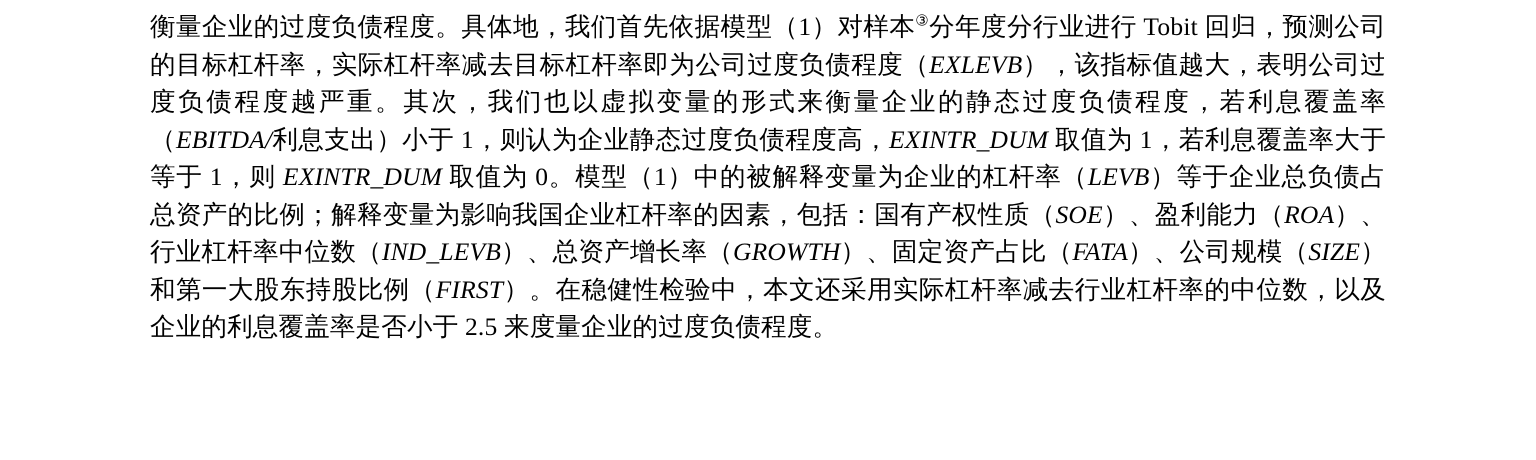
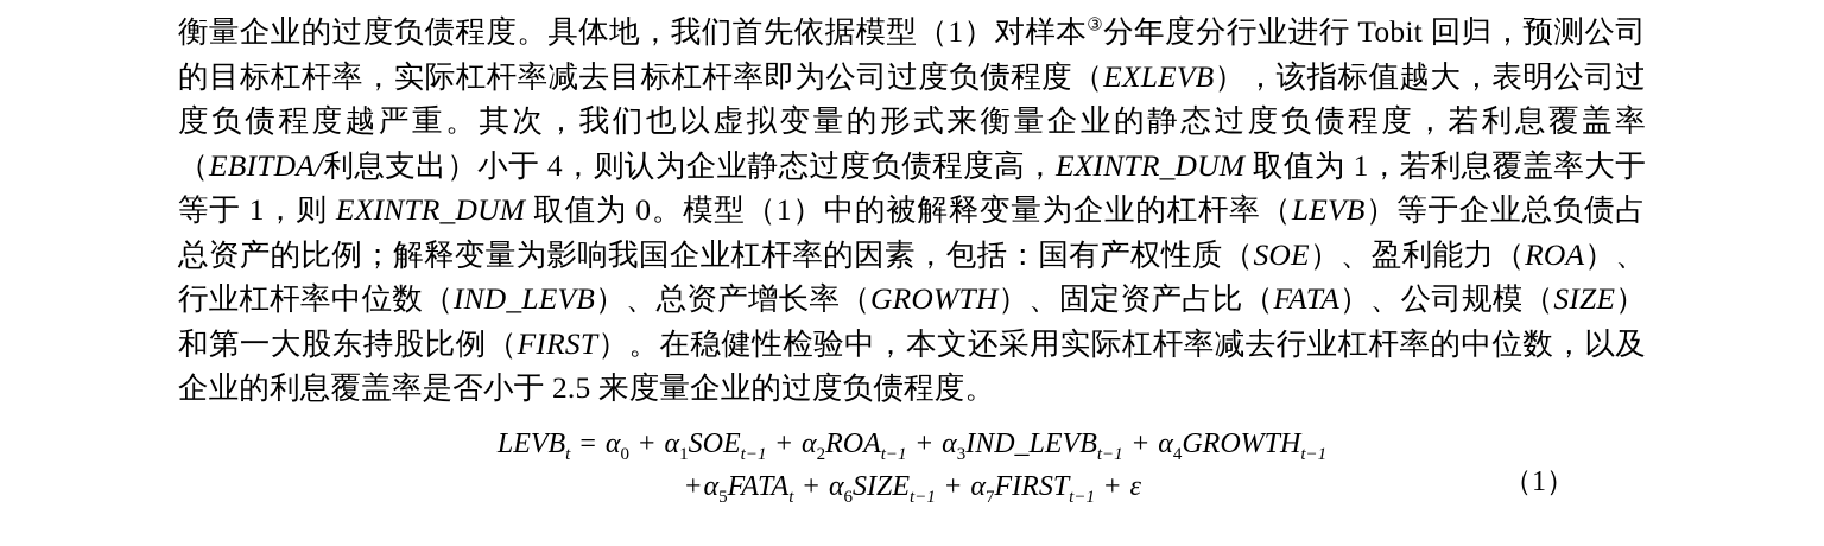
- 衡量企业的过度负债程度。具体地，我们首先依据模型（1）对样本③分年度分行业进行 Tobit 回归，预测公司的目标杠杆率，实际杠杆率减去目标杠杆率即为公司过度负债程度（EXLEVB），该指标值越大，表明公司过度负债程度越严重。其次，我们也以虚拟变量的形式来衡量企业的静态过度负债程度，若利息覆盖率（EBITDA/利息支出）小于 1，则认为企业静态过度负债程度高，EXINTR_DUM 取值为 1，若利息覆盖率大于等于 1，则 EXINTR_DUM 取值为 0。模型（1）中的被解释变量为企业的杠杆率（LEVB）等于企业总负债占总资产的比例；解释变量为影响我国企业杠杆率的因素，包括：国有产权性质（SOE）、盈利能力（ROA）、行业杠杆率中位数（IND_LEVB）、总资产增长率（GROWTH）、固定资产占比（FATA）、公司规模（SIZE）和第一大股东持股比例（FIRST）。在稳健性检验中，本文还采用实际杠杆率减去行业杠杆率的中位数，以及企业的利息覆盖率是否小于 2.5 来度量企业的过度负债程度。
+ 衡量企业的过度负债程度。具体地，我们首先依据模型（1）对样本③分年度分行业进行 Tobit 回归，预测公司的目标杠杆率，实际杠杆率减去目标杠杆率即为公司过度负债程度（EXLEVB），该指标值越大，表明公司过度负债程度越严重。其次，我们也以虚拟变量的形式来衡量企业的静态过度负债程度，若利息覆盖率（EBITDA/利息支出）小于 4，则认为企业静态过度负债程度高，EXINTR_DUM 取值为 1，若利息覆盖率大于等于 1，则 EXINTR_DUM 取值为 0。模型（1）中的被解释变量为企业的杠杆率（LEVB）等于企业总负债占总资产的比例；解释变量为影响我国企业杠杆率的因素，包括：国有产权性质（SOE）、盈利能力（ROA）、行业杠杆率中位数（IND_LEVB）、总资产增长率（GROWTH）、固定资产占比（FATA）、公司规模（SIZE）和第一大股东持股比例（FIRST）。在稳健性检验中，本文还采用实际杠杆率减去行业杠杆率的中位数，以及企业的利息覆盖率是否小于 2.5 来度量企业的过度负债程度。
+ LEVBt = α0 + α1SOEt−1 + α2ROAt−1 + α3IND_LEVBt−1 + α4GROWTHt−1
+ +α5FATAt + α6SIZEt−1 + α7FIRSTt−1 + ε
+ （1）
